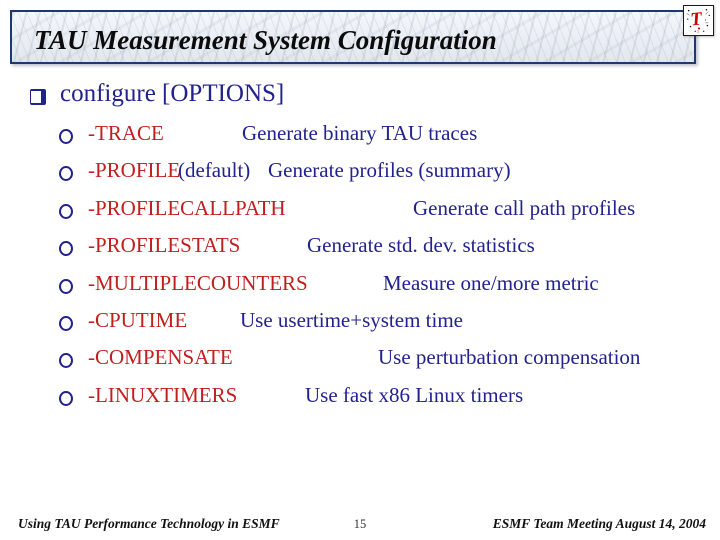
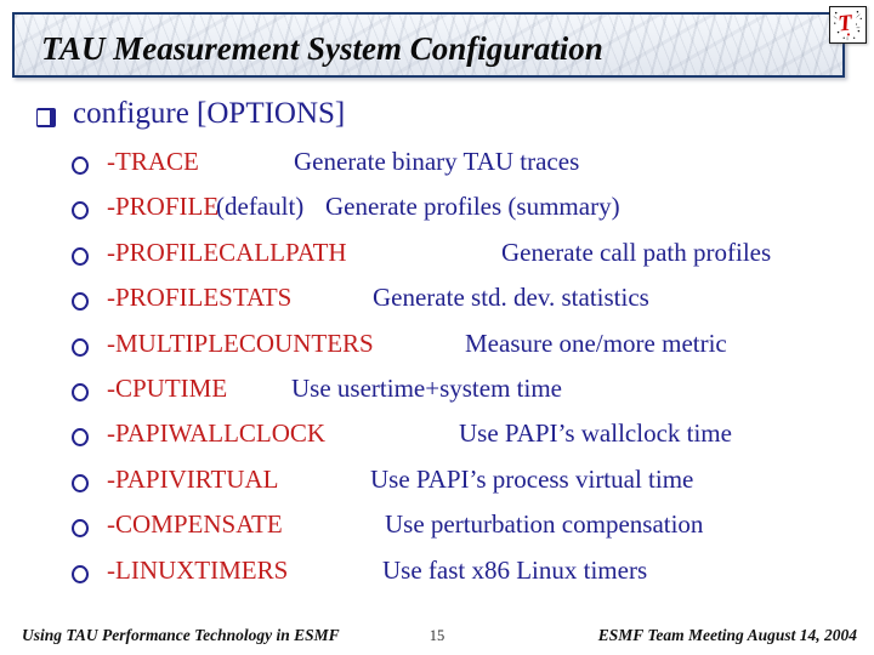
  TAU Measurement System Configuration
  configure [OPTIONS]
  -TRACE
  Generate binary TAU traces
  -PROFILE
  (default)
  Generate profiles (summary)
  -PROFILECALLPATH
  Generate call path profiles
  -PROFILESTATS
  Generate std. dev. statistics
  -MULTIPLECOUNTERS
  Measure one/more metric
  -CPUTIME
  Use usertime+system time
+ -PAPIWALLCLOCK
+ Use PAPI’s wallclock time
+ -PAPIVIRTUAL
+ Use PAPI’s process virtual time
  -COMPENSATE
  Use perturbation compensation
  -LINUXTIMERS
  Use fast x86 Linux timers
  Using TAU Performance Technology in ESMF
  15
  ESMF Team Meeting August 14, 2004
